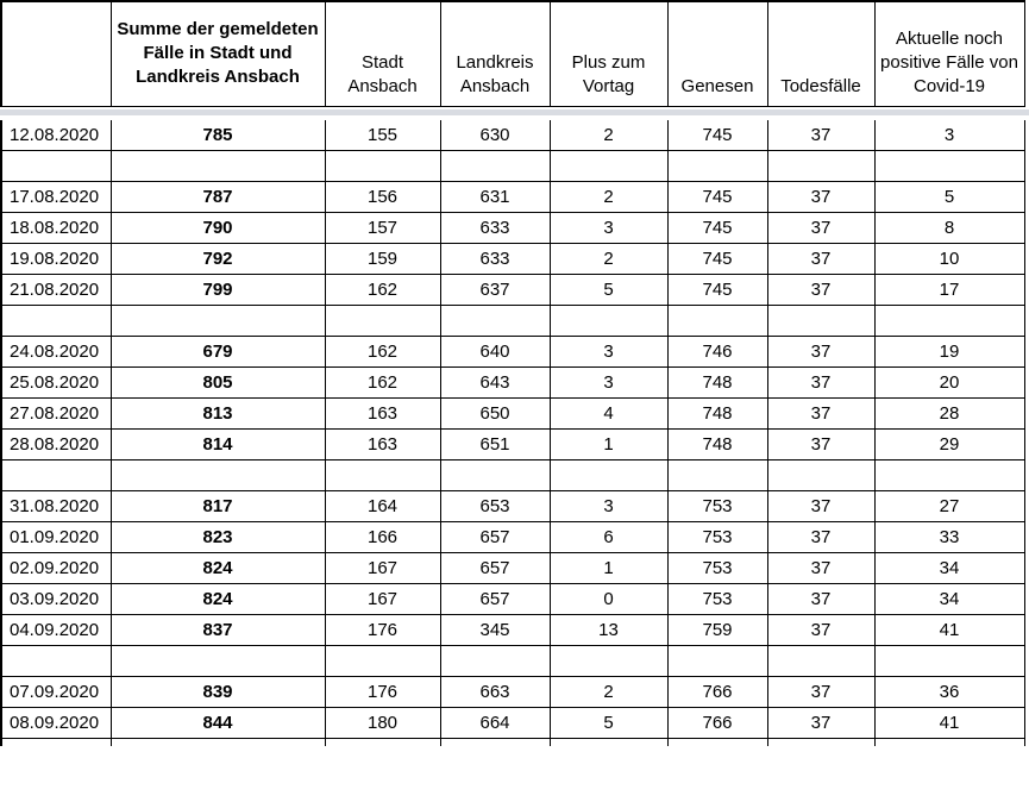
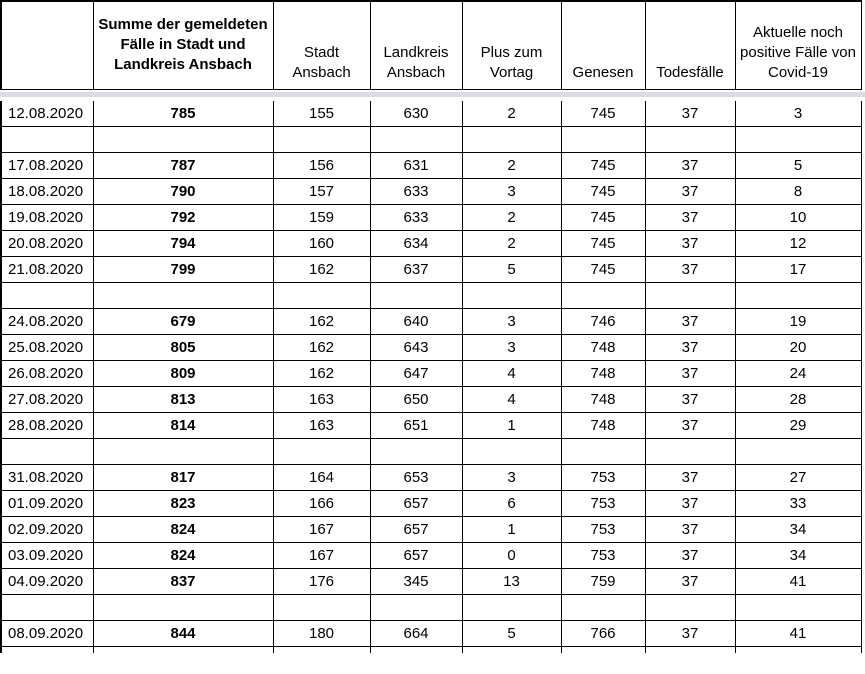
  	Summe der gemeldeten Fälle in Stadt und Landkreis Ansbach	Stadt Ansbach	Landkreis Ansbach	Plus zum Vortag	Genesen	Todesfälle	Aktuelle noch positive Fälle von Covid-19
  12.08.2020	785	155	630	2	745	37	3
  17.08.2020	787	156	631	2	745	37	5
  18.08.2020	790	157	633	3	745	37	8
  19.08.2020	792	159	633	2	745	37	10
+ 20.08.2020	794	160	634	2	745	37	12
  21.08.2020	799	162	637	5	745	37	17
  24.08.2020	679	162	640	3	746	37	19
  25.08.2020	805	162	643	3	748	37	20
+ 26.08.2020	809	162	647	4	748	37	24
  27.08.2020	813	163	650	4	748	37	28
  28.08.2020	814	163	651	1	748	37	29
  31.08.2020	817	164	653	3	753	37	27
  01.09.2020	823	166	657	6	753	37	33
  02.09.2020	824	167	657	1	753	37	34
  03.09.2020	824	167	657	0	753	37	34
  04.09.2020	837	176	345	13	759	37	41
- 07.09.2020	839	176	663	2	766	37	36
  08.09.2020	844	180	664	5	766	37	41
